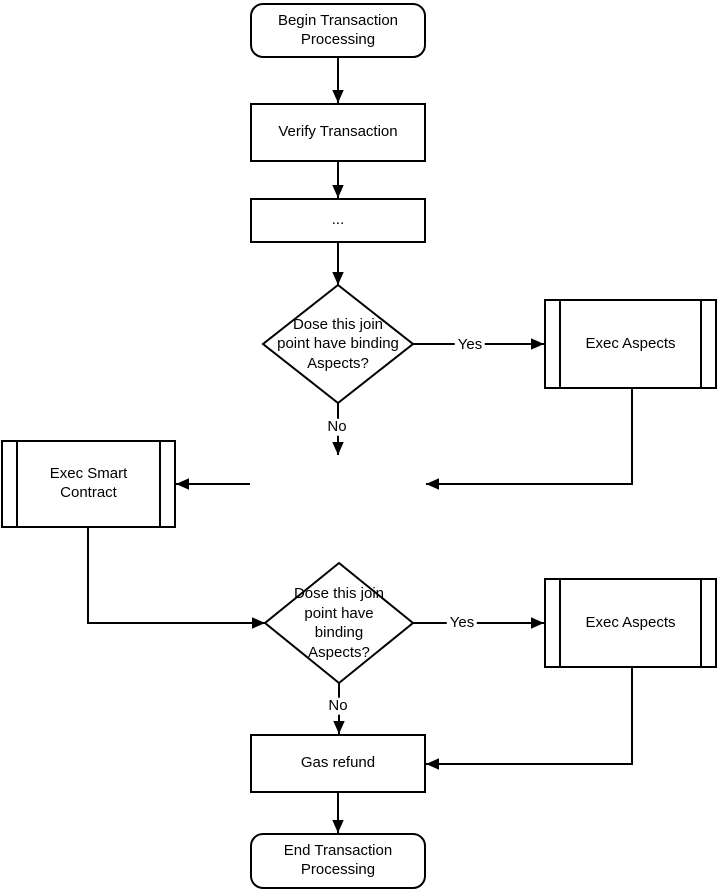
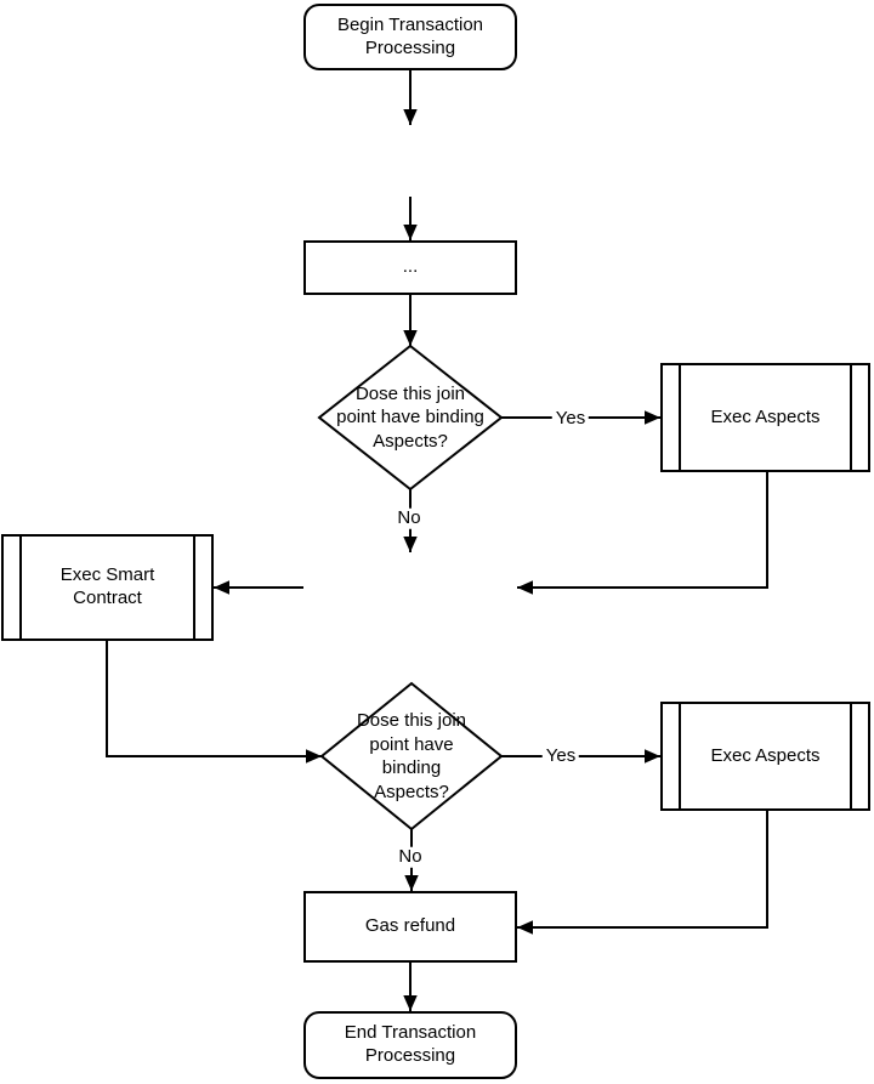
  Begin Transaction
  Processing
- Verify Transaction
  ...
  Exec Aspects
  Exec Smart
  Contract
  Exec Aspects
  Gas refund
  End Transaction
  Processing
  Dose this join
  point have binding
  Aspects?
  Dose this join
  point have
  binding
  Aspects?
  Yes
  No
  Yes
  No
